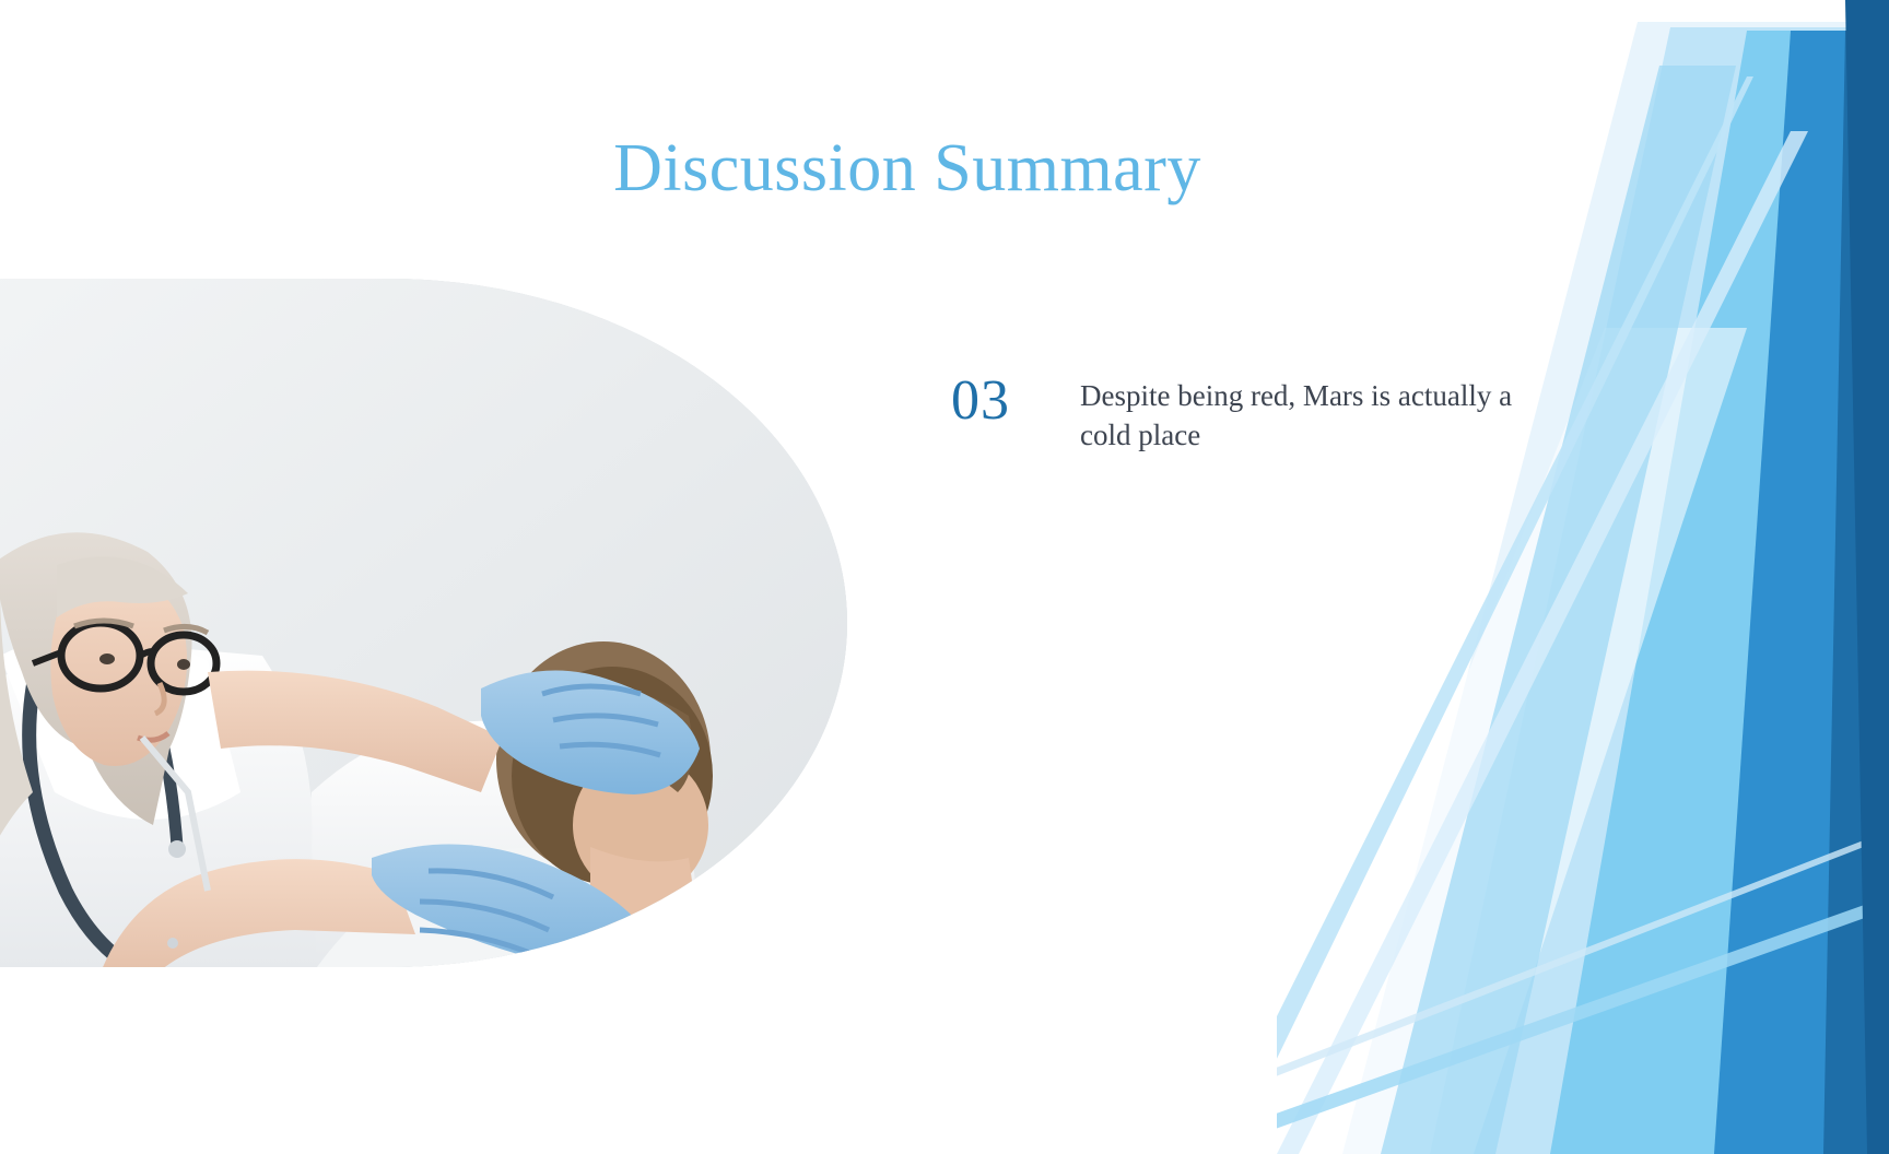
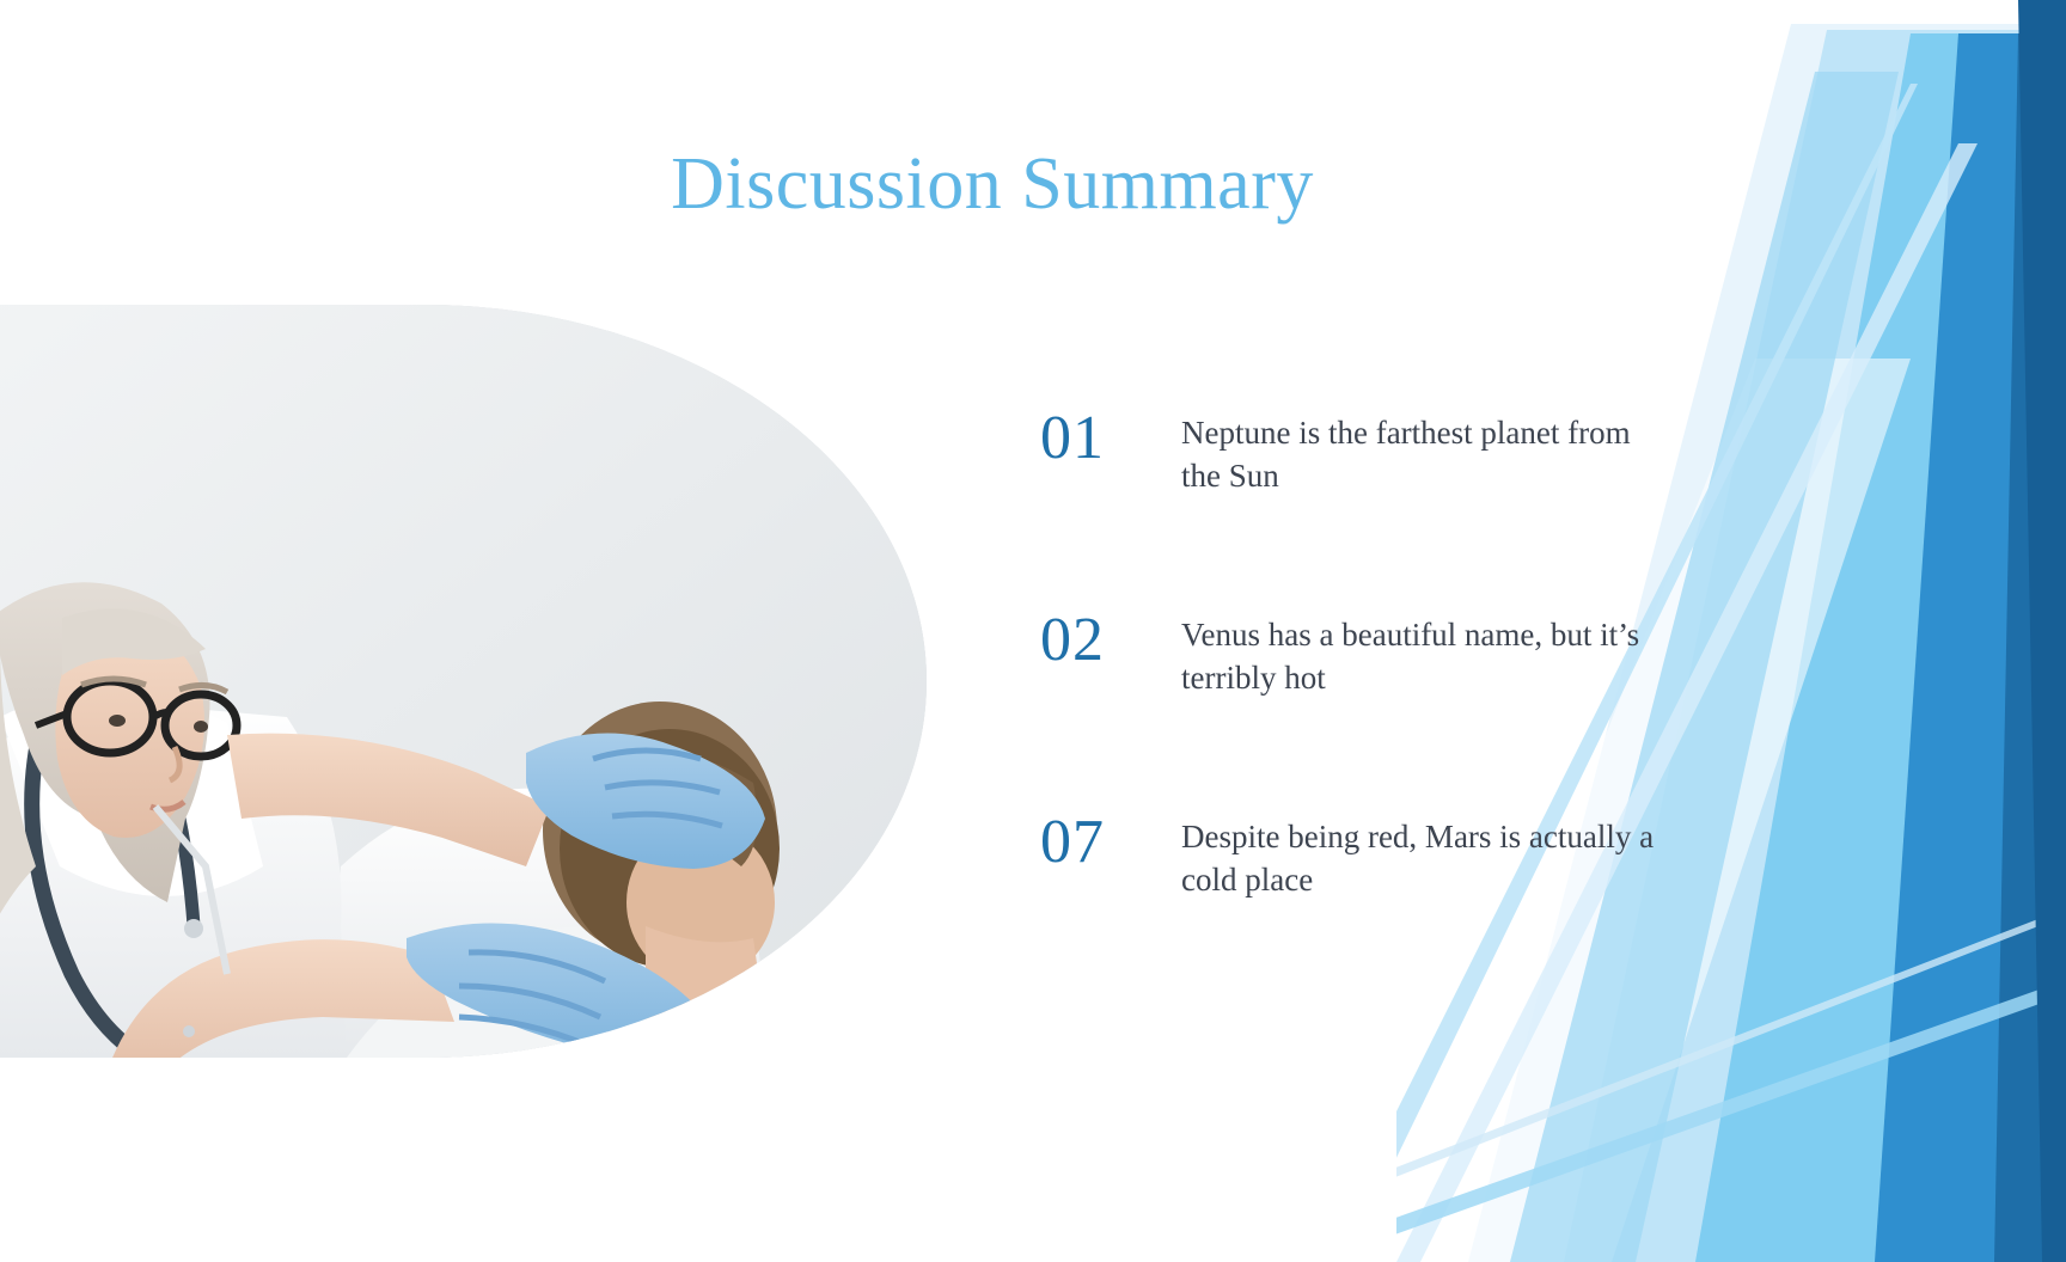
  Discussion Summary
+ 01
+ Neptune is the farthest planet from the Sun
+ 02
+ Venus has a beautiful name, but it’s terribly hot
- 03
+ 07
  Despite being red, Mars is actually a cold place
